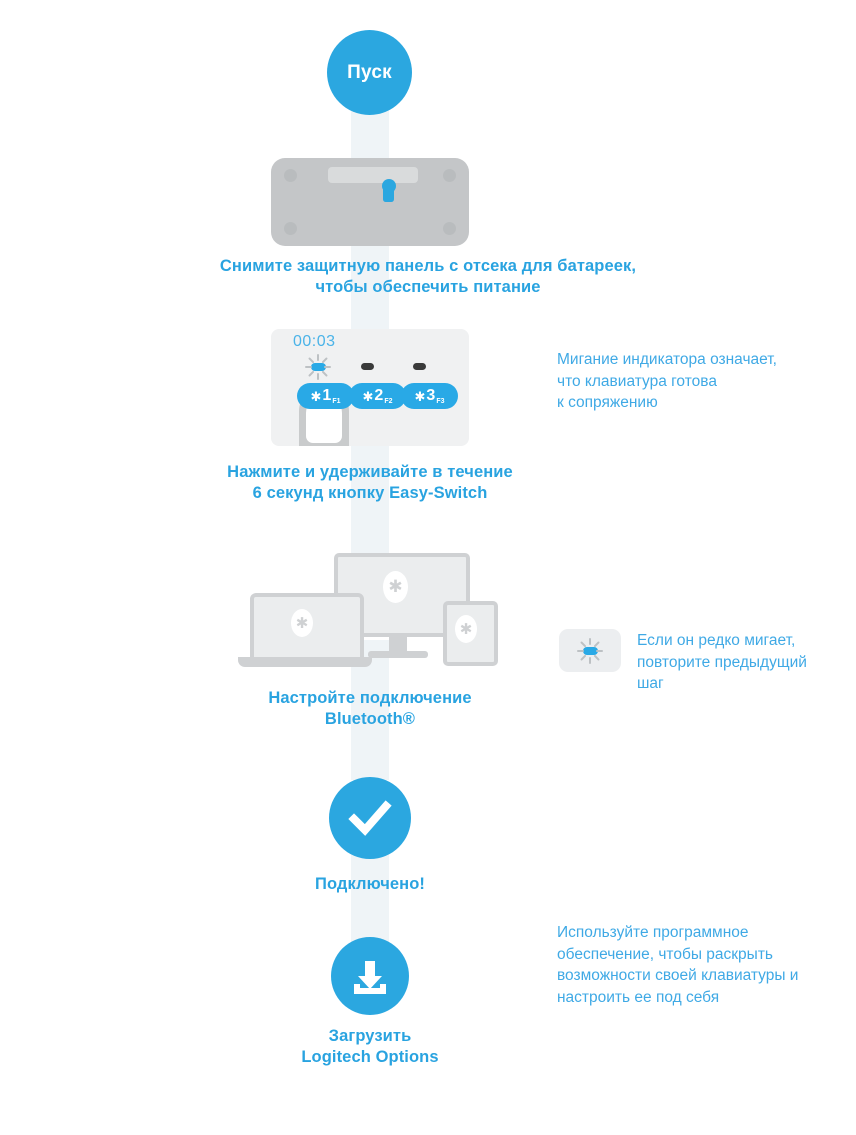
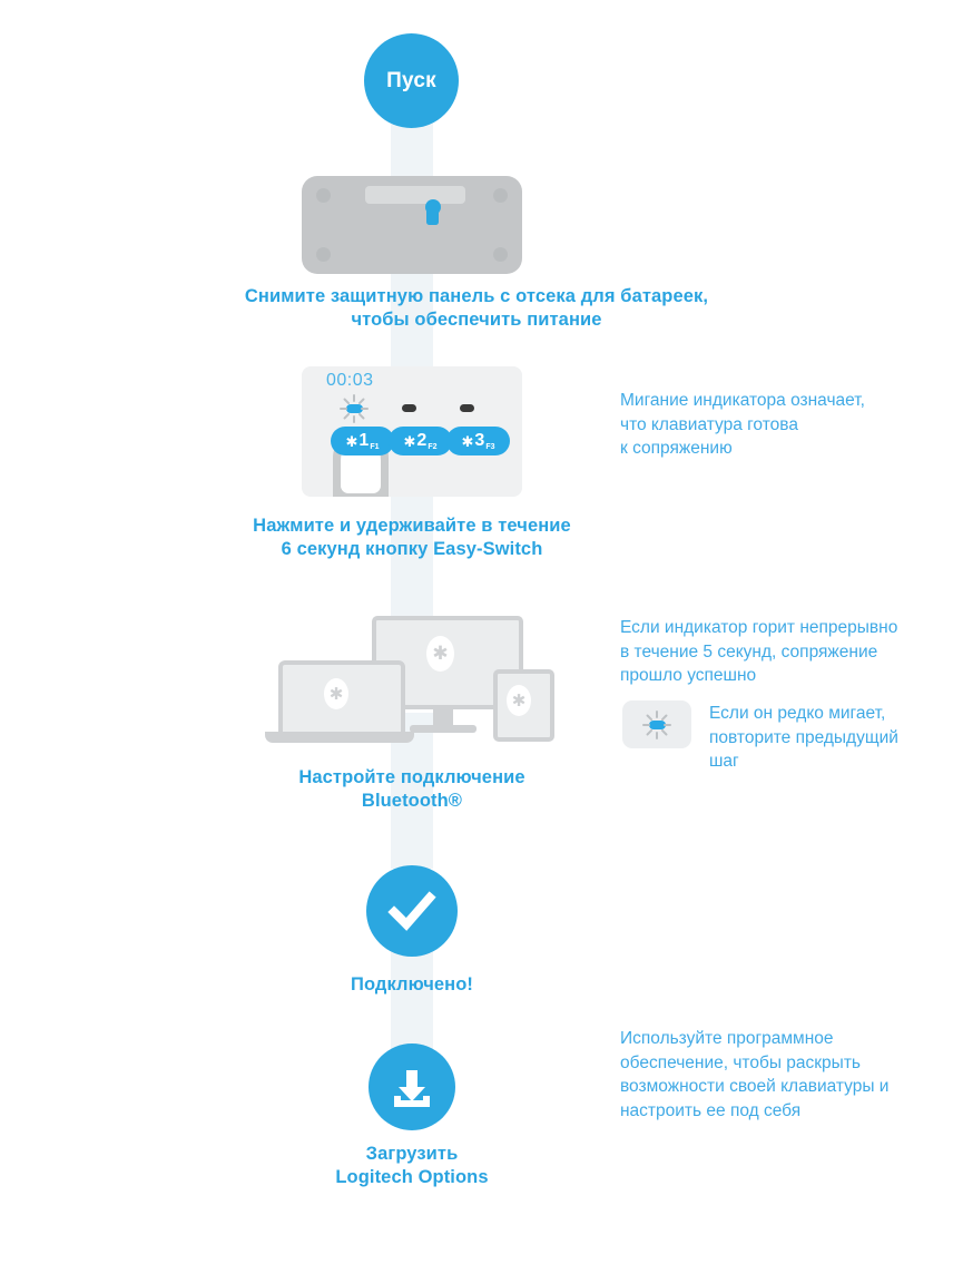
  Пуск
  Снимите защитную панель с отсека для батареек,
  чтобы обеспечить питание
  00:03
  ✱
  1
  ✱
  2
  ✱
  3
  Мигание индикатора означает,
  что клавиатура готова
  к сопряжению
  Нажмите и удерживайте в течение
  6 секунд кнопку Easy-Switch
  ✱
  ✱
  ✱
+ Если индикатор горит непрерывно
+ в течение 5 секунд, сопряжение
+ прошло успешно
  Если он редко мигает,
  повторите предыдущий
  шаг
  Настройте подключение
  Bluetooth®
  Подключено!
  Загрузить
  Logitech Options
  Используйте программное
  обеспечение, чтобы раскрыть
  возможности своей клавиатуры и
  настроить ее под себя
